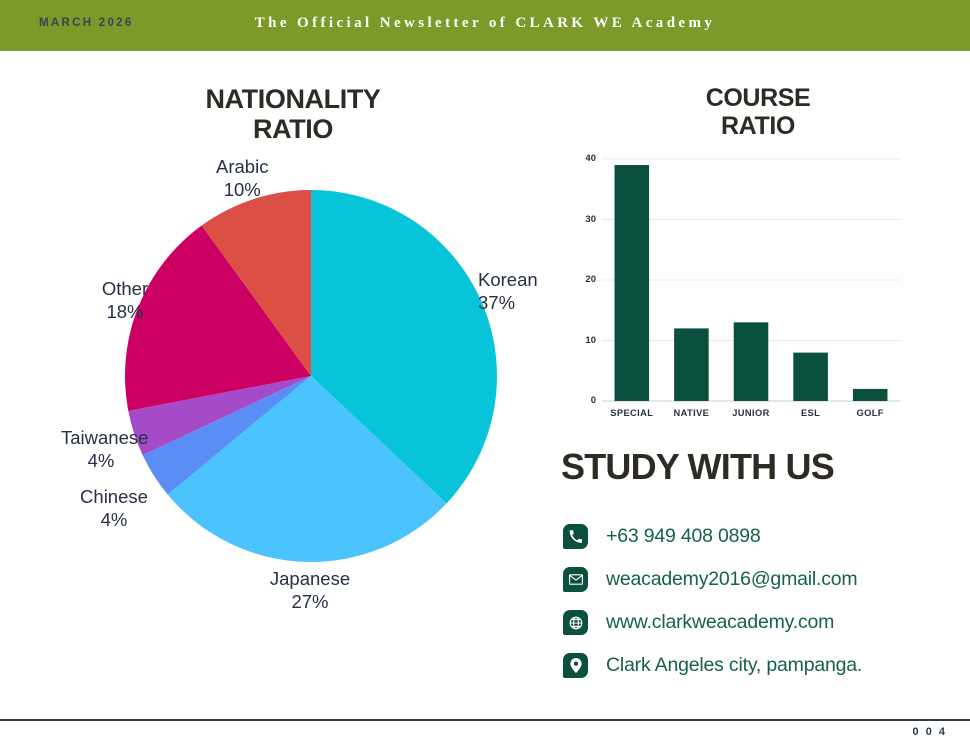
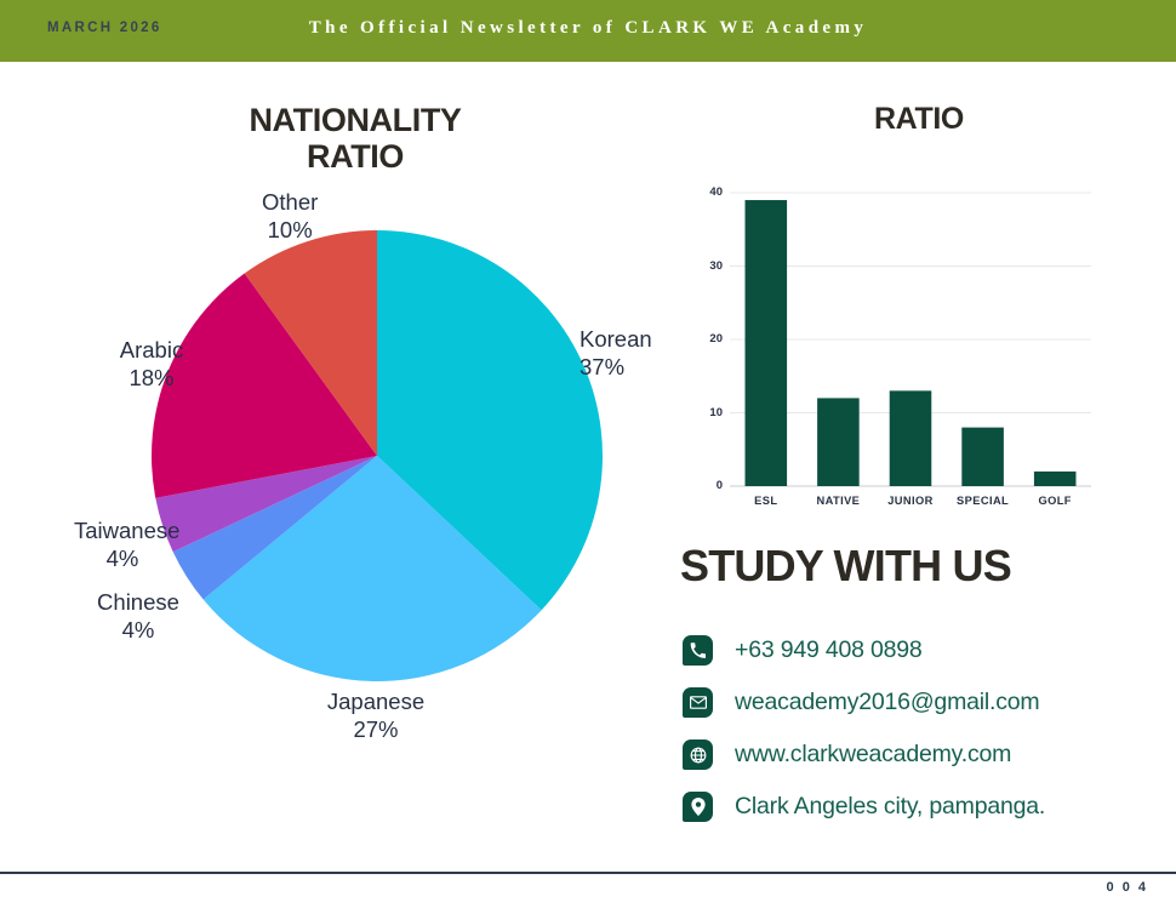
  MARCH 2026
  The Official Newsletter of CLARK WE Academy
  NATIONALITY
  RATIO
- Arabic
+ Other
  10%
  Korean
  37%
- Other
+ Arabic
  18%
  Taiwanese
  4%
  Chinese
  4%
  Japanese
  27%
- COURSE
  RATIO
  0
  10
  20
  30
  40
- SPECIAL
+ ESL
  NATIVE
  JUNIOR
- ESL
+ SPECIAL
  GOLF
  STUDY WITH US
  +63 949 408 0898
  weacademy2016@gmail.com
  www.clarkweacademy.com
  Clark Angeles city, pampanga.
  0 0 4
